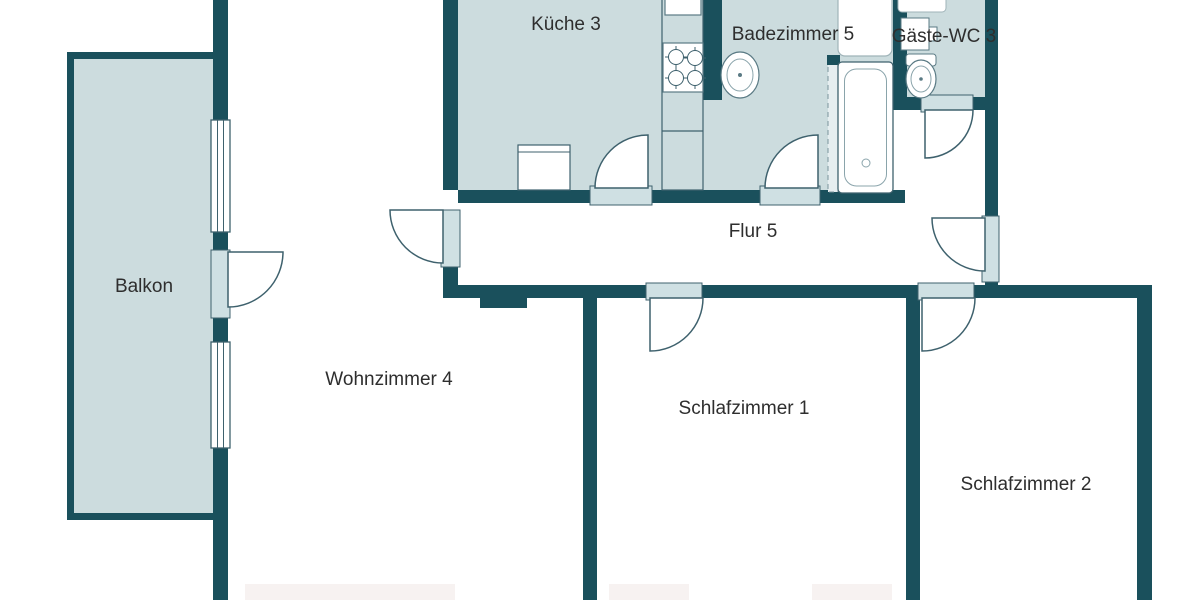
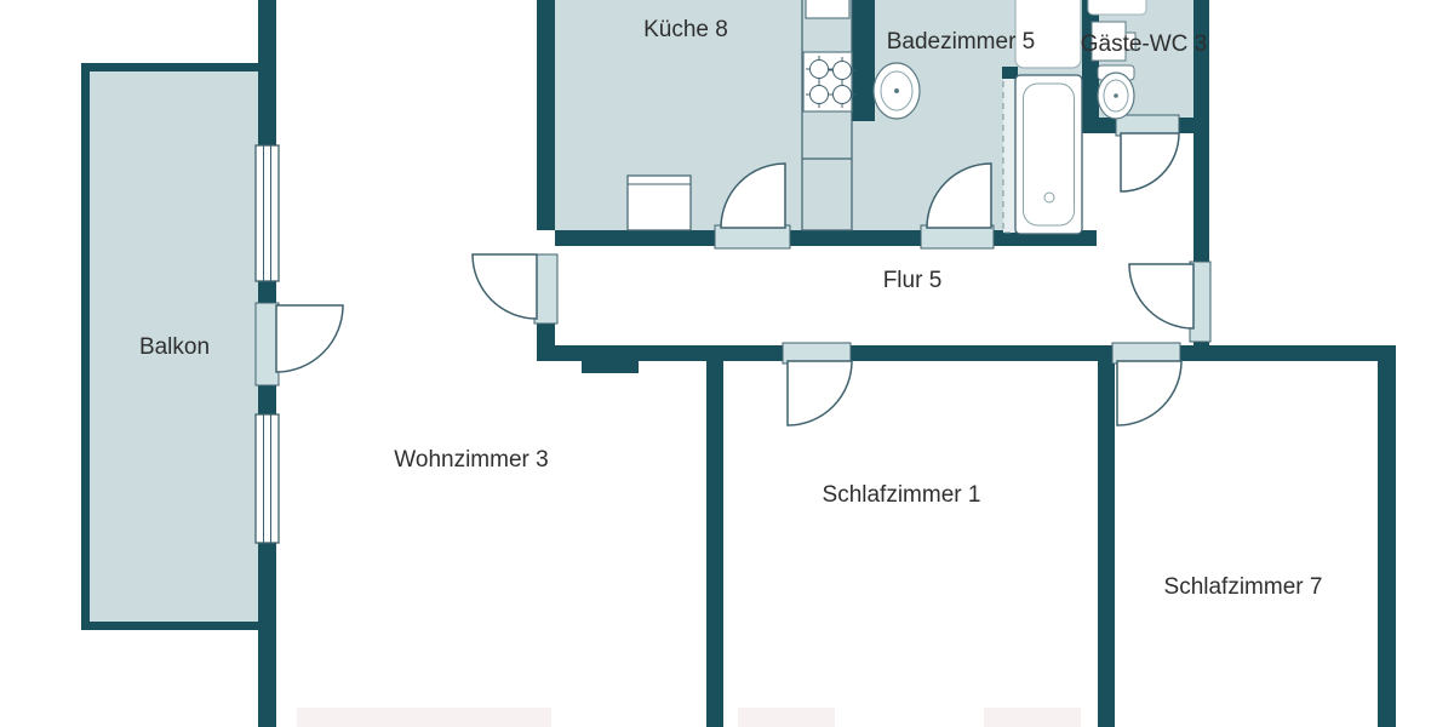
- Küche 3
+ Küche 8
  Badezimmer 5
  Gäste-WC 3
  Flur 5
  Balkon
- Wohnzimmer 4
+ Wohnzimmer 3
  Schlafzimmer 1
- Schlafzimmer 2
+ Schlafzimmer 7
